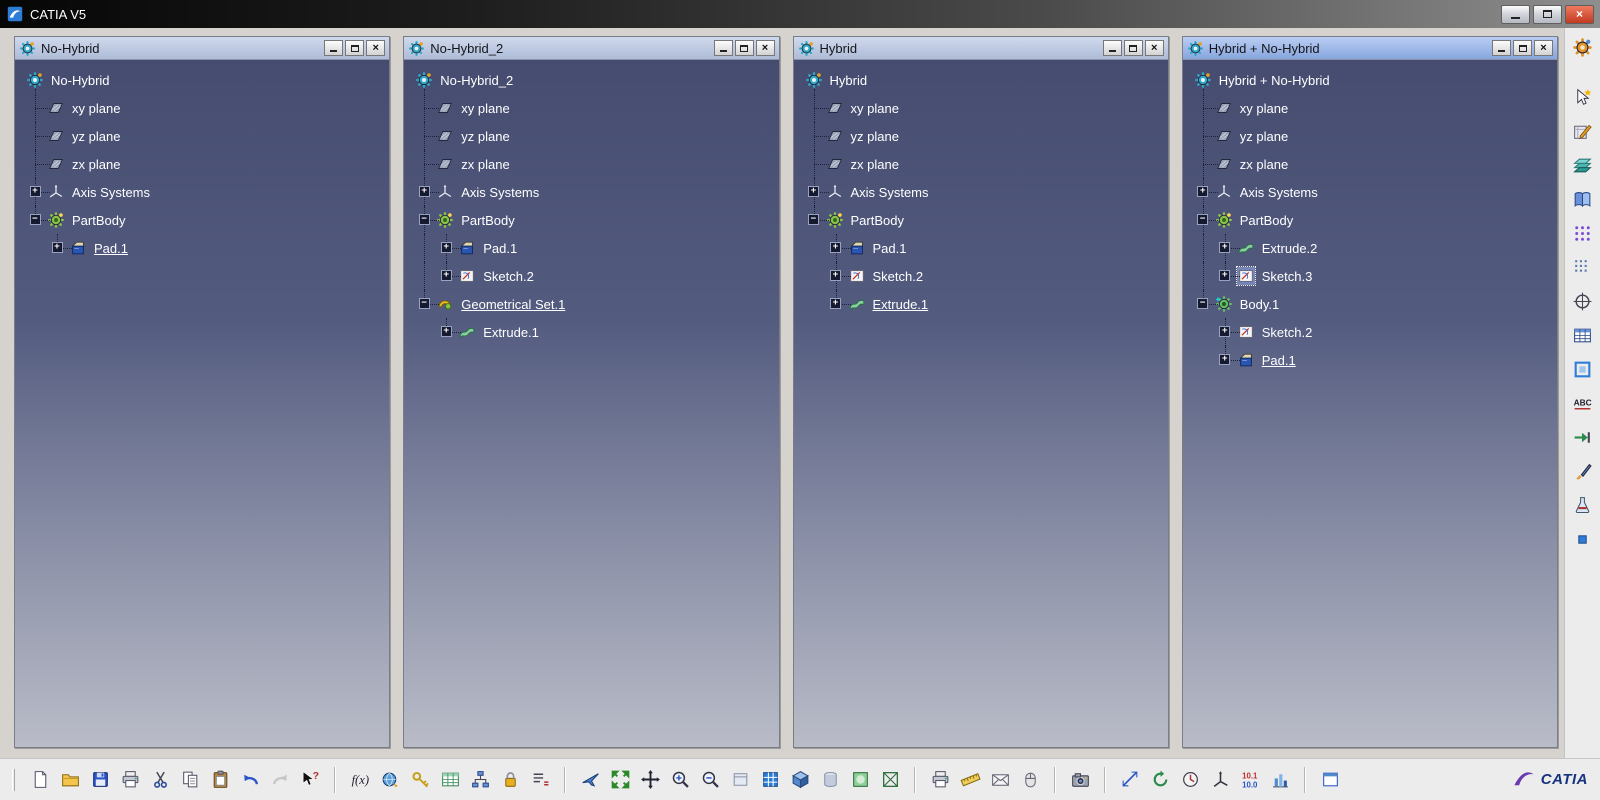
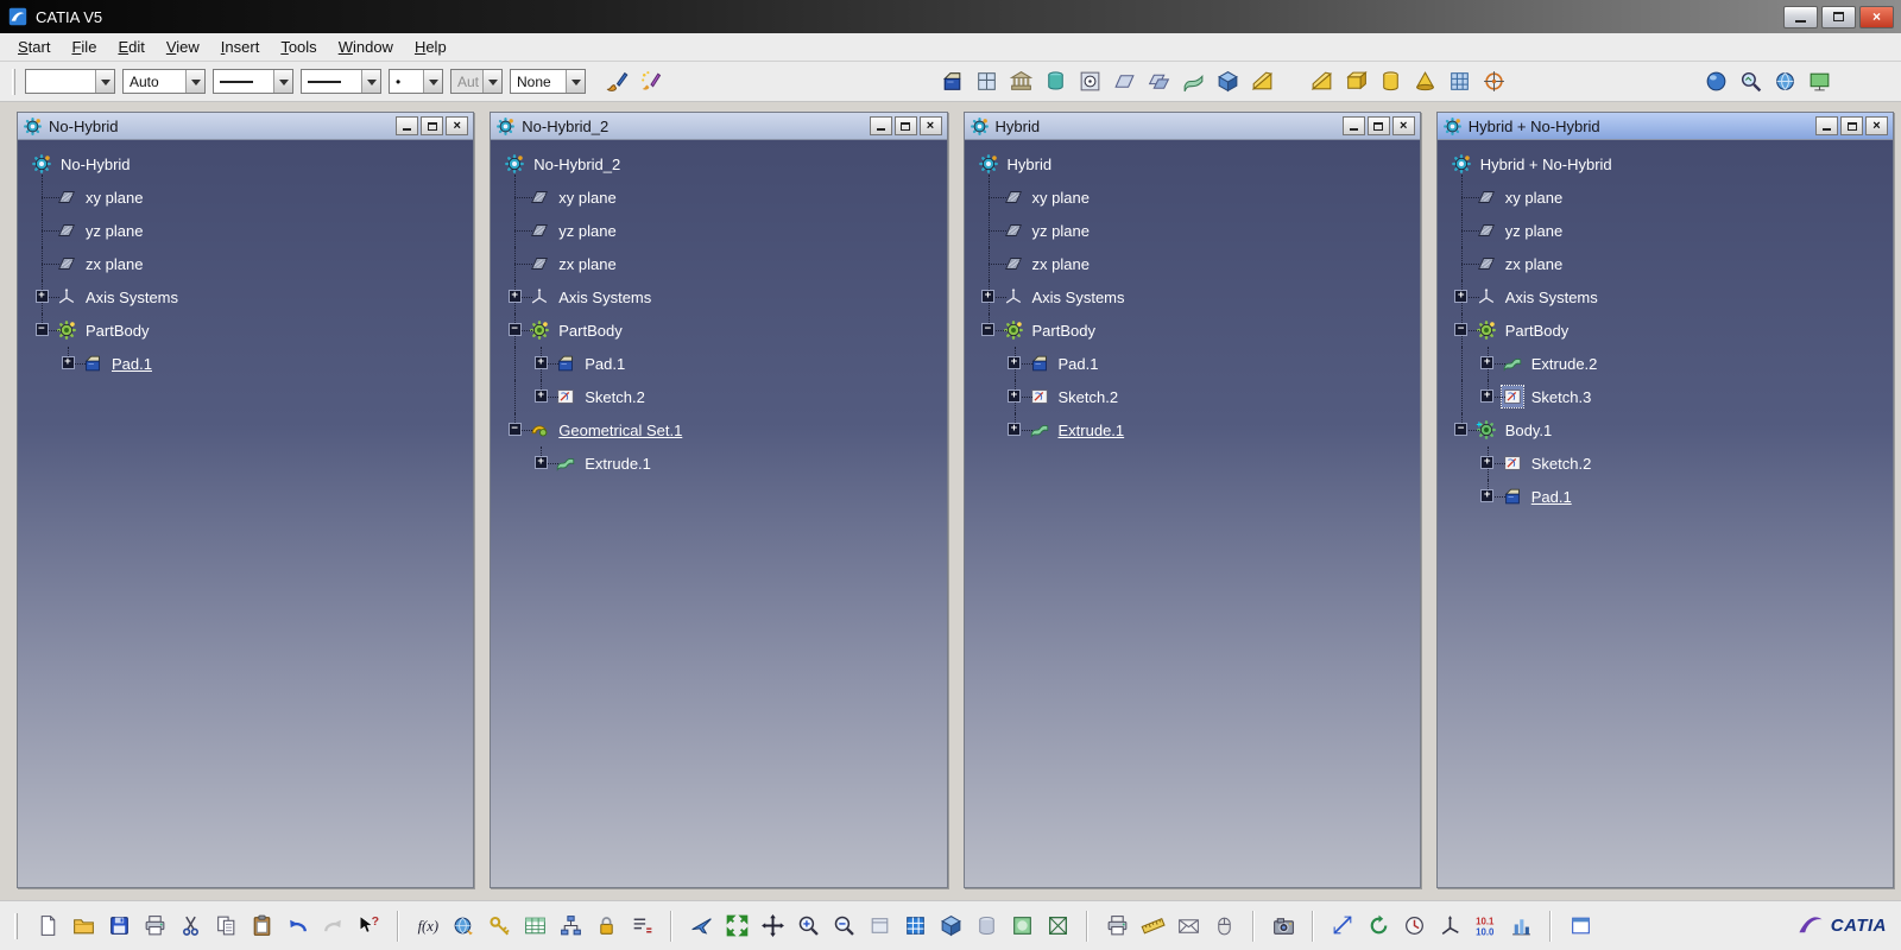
  CATIA V5
  ×
+ Start
+ File
+ Edit
+ View
+ Insert
+ Tools
+ Window
+ Help
+ Auto
+ •
+ Aut
+ None
  No-Hybrid
  ×
  No-Hybrid
  xy plane
  yz plane
  zx plane
  +
  Axis Systems
  −
  PartBody
  +
  Pad.1
  No-Hybrid_2
  ×
  No-Hybrid_2
  xy plane
  yz plane
  zx plane
  +
  Axis Systems
  −
  PartBody
  +
  Pad.1
  +
  Sketch.2
  −
  Geometrical Set.1
  +
  Extrude.1
  Hybrid
  ×
  Hybrid
  xy plane
  yz plane
  zx plane
  +
  Axis Systems
  −
  PartBody
  +
  Pad.1
  +
  Sketch.2
  +
  Extrude.1
  Hybrid + No-Hybrid
  ×
  Hybrid + No-Hybrid
  xy plane
  yz plane
  zx plane
  +
  Axis Systems
  −
  PartBody
  +
  Extrude.2
  +
  Sketch.3
  −
  +
  Body.1
  +
  Sketch.2
  +
  Pad.1
- ABC
  ?
  f(x)
  10.1
  10.0
  CATIA
